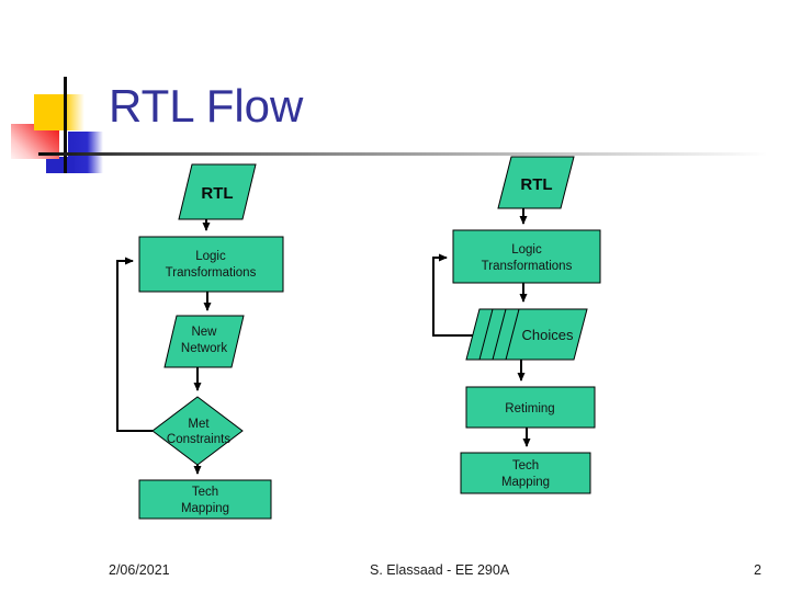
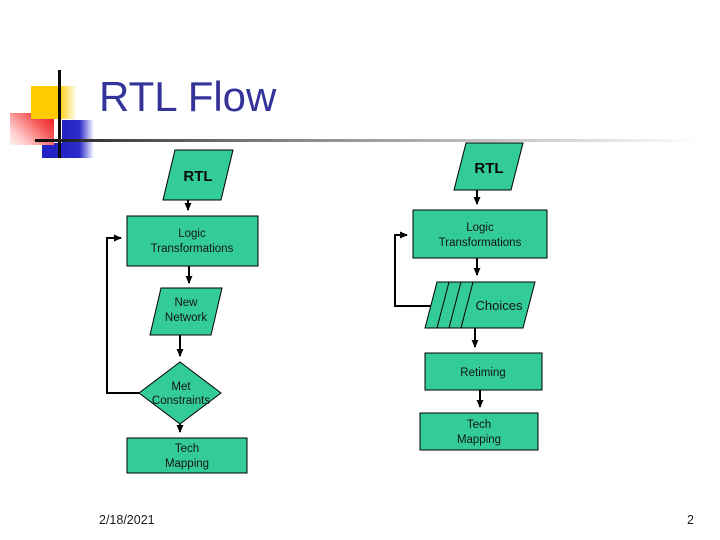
  RTL Flow
  RTL
  Logic
  Transformations
  New
  Network
  Met
  Constraints
  Tech
  Mapping
  RTL
  Logic
  Transformations
  Choices
  Retiming
  Tech
  Mapping
- 2/06/2021
+ 2/18/2021
- S. Elassaad - EE 290A
  2
